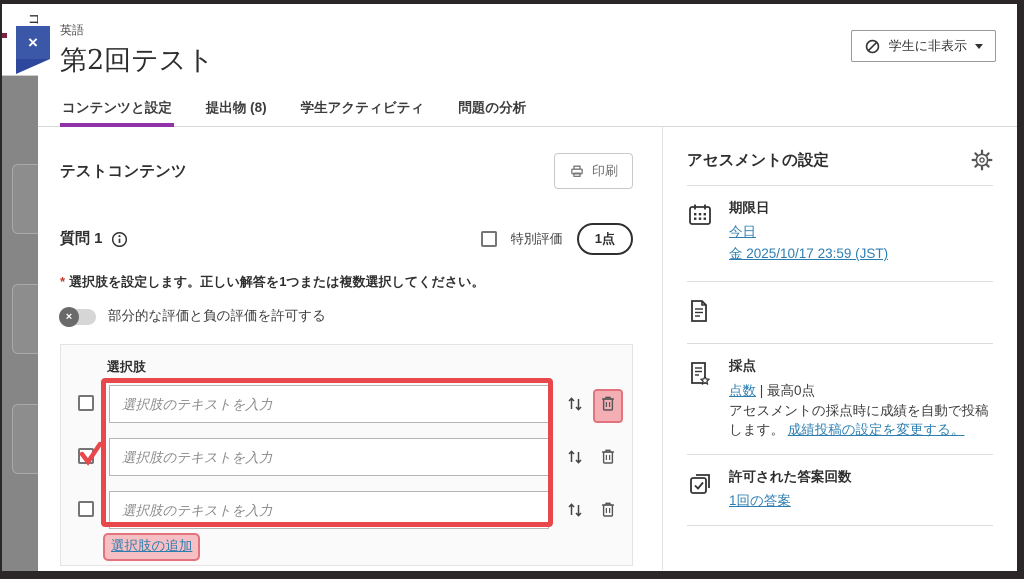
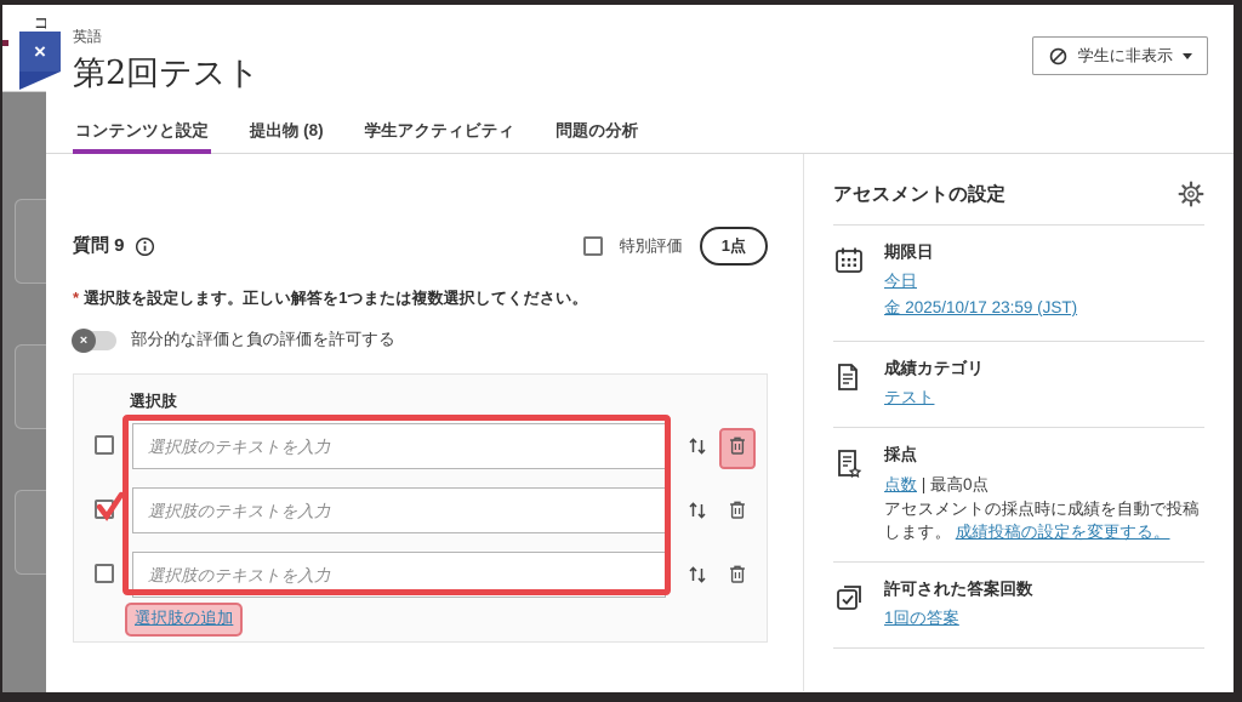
  コ
  ×
  英語
  第2回テスト
  学生に非表示
  コンテンツと設定
  提出物 (8)
  学生アクティビティ
  問題の分析
- テストコンテンツ
- 印刷
- 質問 1
+ 質問 9
  特別評価
  1点
  * 選択肢を設定します。正しい解答を1つまたは複数選択してください。
  ×
  部分的な評価と負の評価を許可する
  選択肢
  選択肢のテキストを入力
  選択肢のテキストを入力
  選択肢のテキストを入力
  選択肢の追加
  アセスメントの設定
  期限日
  今日
  金 2025/10/17 23:59 (JST)
+ 成績カテゴリ
+ テスト
  採点
  点数 | 最高0点
  アセスメントの採点時に成績を自動で投稿します。 成績投稿の設定を変更する。
  許可された答案回数
  1回の答案
